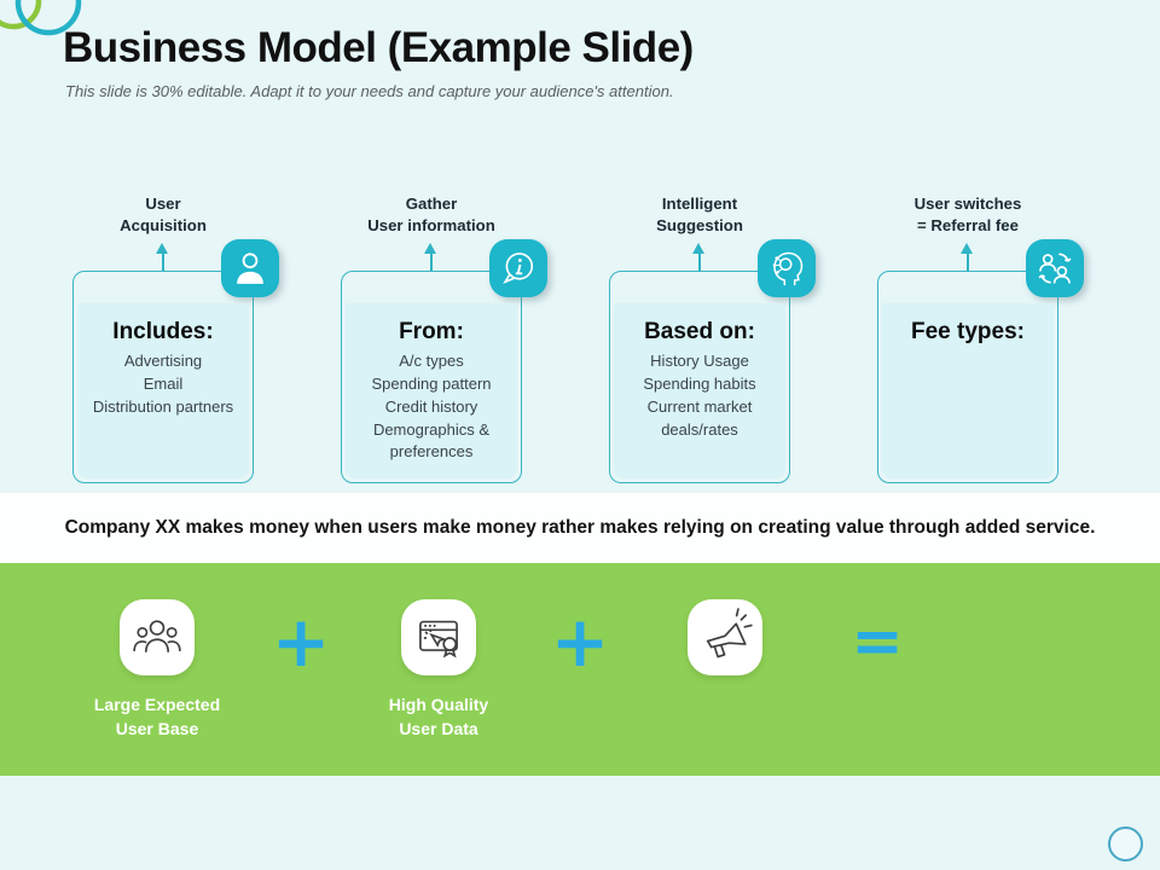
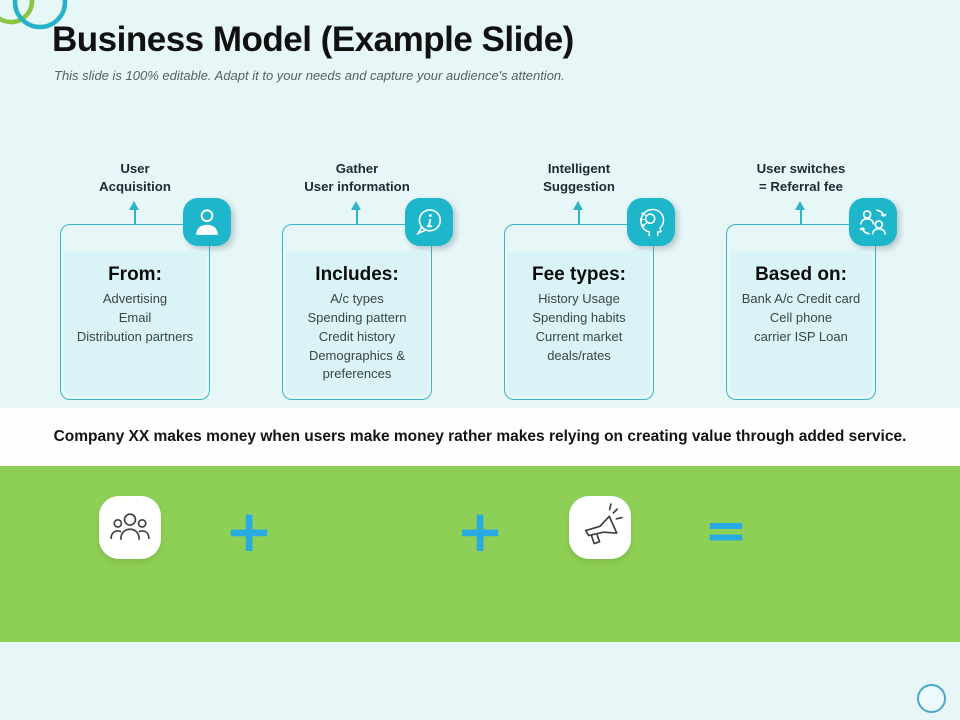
  Business Model (Example Slide)
- This slide is 30% editable. Adapt it to your needs and capture your audience's attention.
+ This slide is 100% editable. Adapt it to your needs and capture your audience's attention.
  User
  Acquisition
- Includes:
+ From:
  Advertising
  Email
  Distribution partners
  Gather
  User information
- From:
+ Includes:
  A/c types
  Spending pattern
  Credit history
  Demographics &
  preferences
  Intelligent
  Suggestion
- Based on:
+ Fee types:
  History Usage
  Spending habits
  Current market
  deals/rates
  User switches
  = Referral fee
- Fee types:
+ Based on:
+ Bank A/c Credit card
+ Cell phone
+ carrier ISP Loan
  Company XX makes money when users make money rather makes relying on creating value through added service.
- Large Expected
- User Base
  +
- High Quality
- User Data
  +
  =
